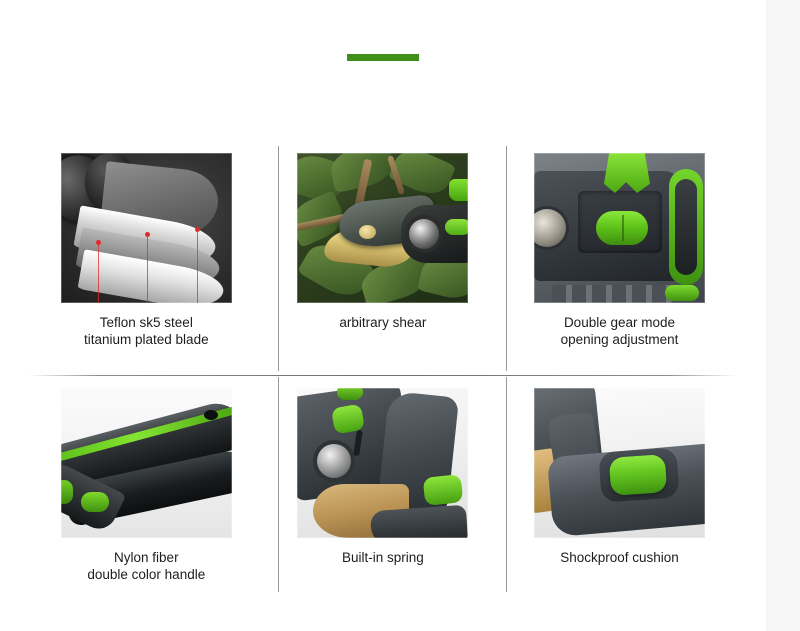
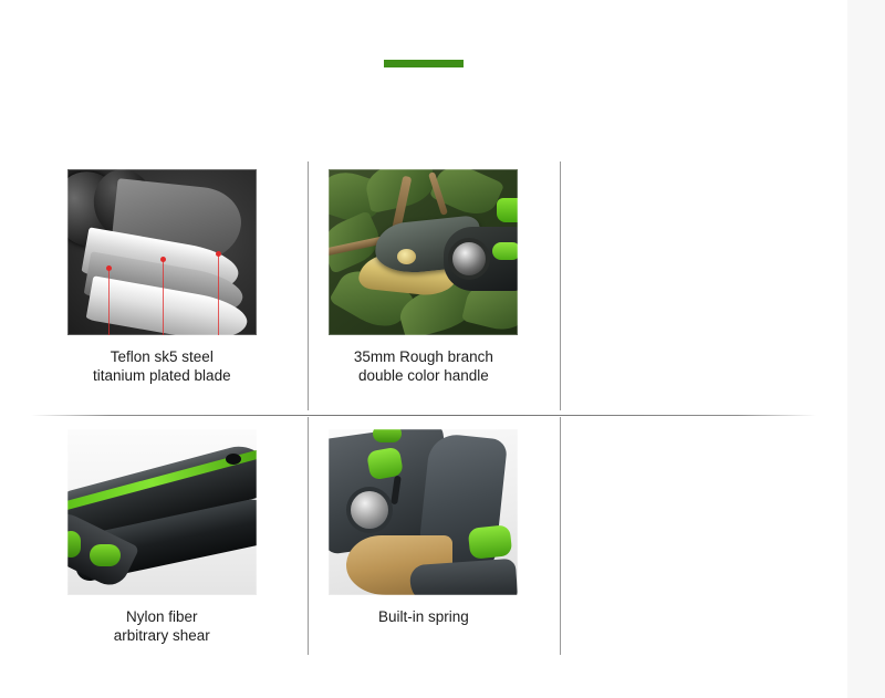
  Teflon sk5 steel
  titanium plated blade
+ 35mm Rough branch
- arbitrary shear
+ double color handle
- Double gear mode
- opening adjustment
  Nylon fiber
- double color handle
+ arbitrary shear
  Built-in spring
- Shockproof cushion
